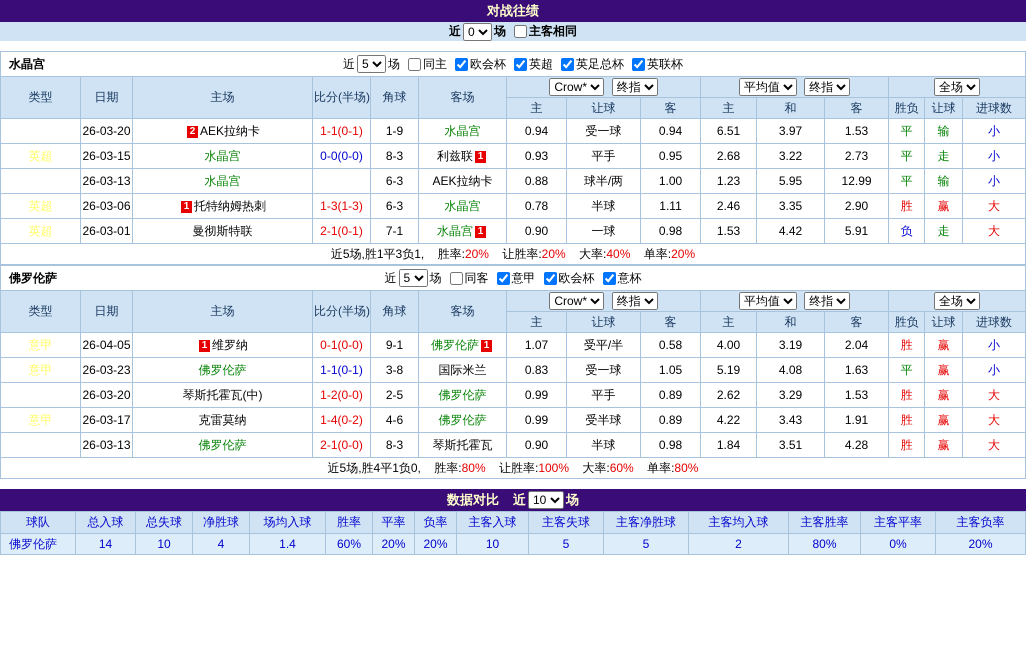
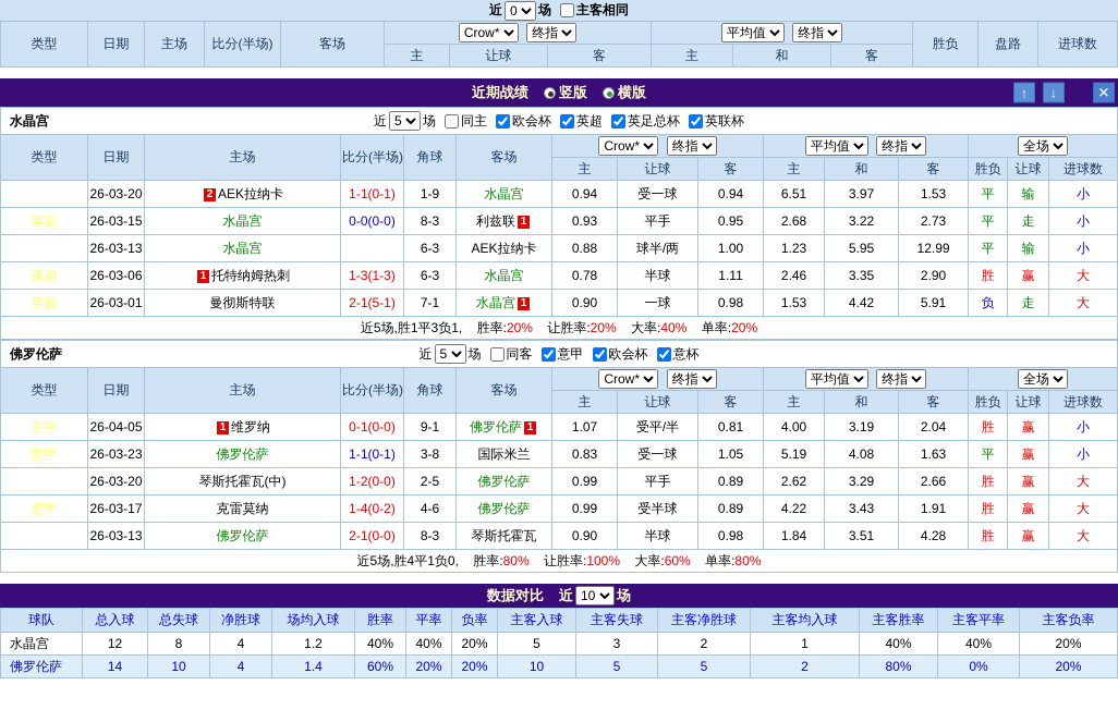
- 对战往绩
  近
  0
  场
  主客相同
+ 类型	日期	主场	比分(半场)	客场	Crow* 终指	平均值 终指	胜负	盘路	进球数
+ 主	让球	客	主	和	客
+ 近期战绩
+ 竖版
+ 横版
+ ↑
+ ↓
+ ✕
  水晶宫
  近
  5
  场
  同主
  欧会杯
  英超
  英足总杯
  英联杯
  类型	日期	主场	比分(半场)	角球	客场	Crow* 终指	平均值 终指	全场
  主	让球	客	主	和	客	胜负	让球	进球数
  	26-03-20	2 AEK拉纳卡	1-1(0-1)	1-9	水晶宫	0.94	受一球	0.94	6.51	3.97	1.53	平	输	小
  英超	26-03-15	水晶宫	0-0(0-0)	8-3	利兹联 1	0.93	平手	0.95	2.68	3.22	2.73	平	走	小
  	26-03-13	水晶宫		6-3	AEK拉纳卡	0.88	球半/两	1.00	1.23	5.95	12.99	平	输	小
  英超	26-03-06	1 托特纳姆热刺	1-3(1-3)	6-3	水晶宫	0.78	半球	1.11	2.46	3.35	2.90	胜	赢	大
- 英超	26-03-01	曼彻斯特联	2-1(0-1)	7-1	水晶宫 1	0.90	一球	0.98	1.53	4.42	5.91	负	走	大
+ 英超	26-03-01	曼彻斯特联	2-1(5-1)	7-1	水晶宫 1	0.90	一球	0.98	1.53	4.42	5.91	负	走	大
  近5场,胜1平3负1, 胜率:20% 让胜率:20% 大率:40% 单率:20%
  佛罗伦萨
  近
  5
  场
  同客
  意甲
  欧会杯
  意杯
  类型	日期	主场	比分(半场)	角球	客场	Crow* 终指	平均值 终指	全场
  主	让球	客	主	和	客	胜负	让球	进球数
- 意甲	26-04-05	1 维罗纳	0-1(0-0)	9-1	佛罗伦萨 1	1.07	受平/半	0.58	4.00	3.19	2.04	胜	赢	小
+ 意甲	26-04-05	1 维罗纳	0-1(0-0)	9-1	佛罗伦萨 1	1.07	受平/半	0.81	4.00	3.19	2.04	胜	赢	小
  意甲	26-03-23	佛罗伦萨	1-1(0-1)	3-8	国际米兰	0.83	受一球	1.05	5.19	4.08	1.63	平	赢	小
- 	26-03-20	琴斯托霍瓦(中)	1-2(0-0)	2-5	佛罗伦萨	0.99	平手	0.89	2.62	3.29	1.53	胜	赢	大
+ 	26-03-20	琴斯托霍瓦(中)	1-2(0-0)	2-5	佛罗伦萨	0.99	平手	0.89	2.62	3.29	2.66	胜	赢	大
  意甲	26-03-17	克雷莫纳	1-4(0-2)	4-6	佛罗伦萨	0.99	受半球	0.89	4.22	3.43	1.91	胜	赢	大
  	26-03-13	佛罗伦萨	2-1(0-0)	8-3	琴斯托霍瓦	0.90	半球	0.98	1.84	3.51	4.28	胜	赢	大
  近5场,胜4平1负0, 胜率:80% 让胜率:100% 大率:60% 单率:80%
  数据对比
  近
  10
  场
  球队	总入球	总失球	净胜球	场均入球	胜率	平率	负率	主客入球	主客失球	主客净胜球	主客均入球	主客胜率	主客平率	主客负率
+ 水晶宫	12	8	4	1.2	40%	40%	20%	5	3	2	1	40%	40%	20%
  佛罗伦萨	14	10	4	1.4	60%	20%	20%	10	5	5	2	80%	0%	20%
